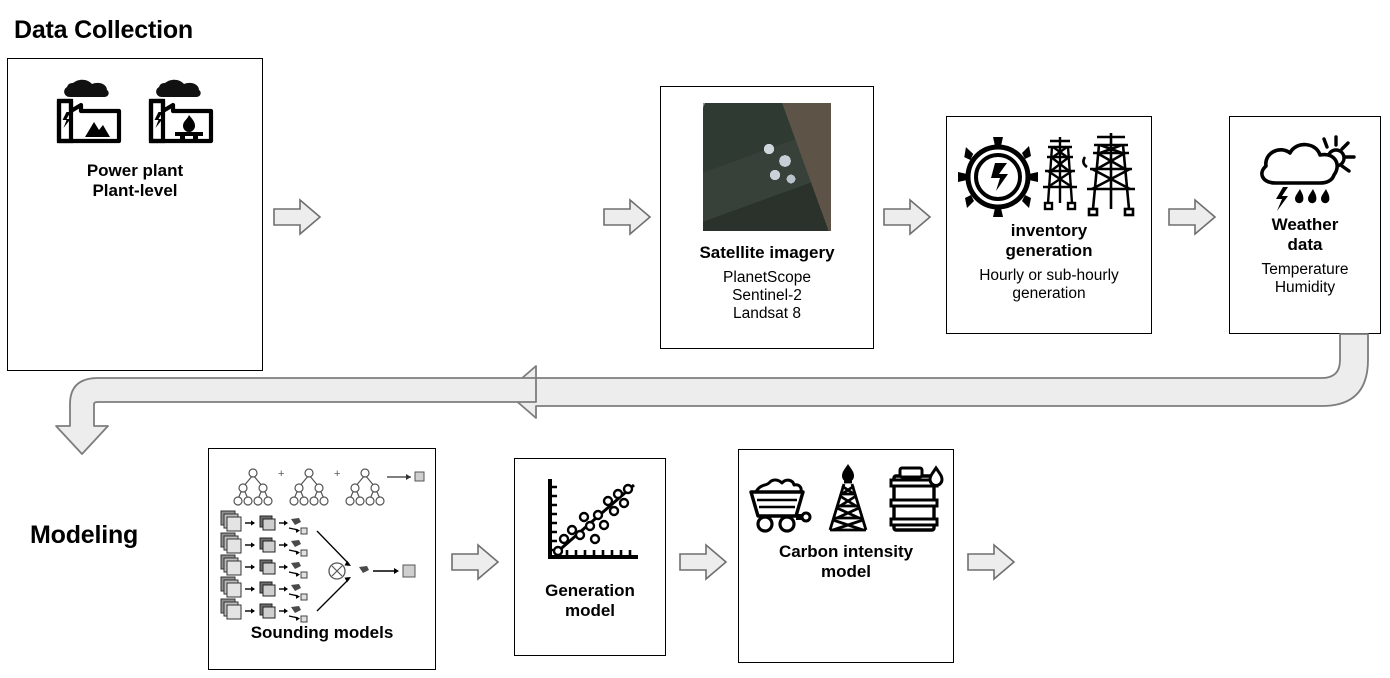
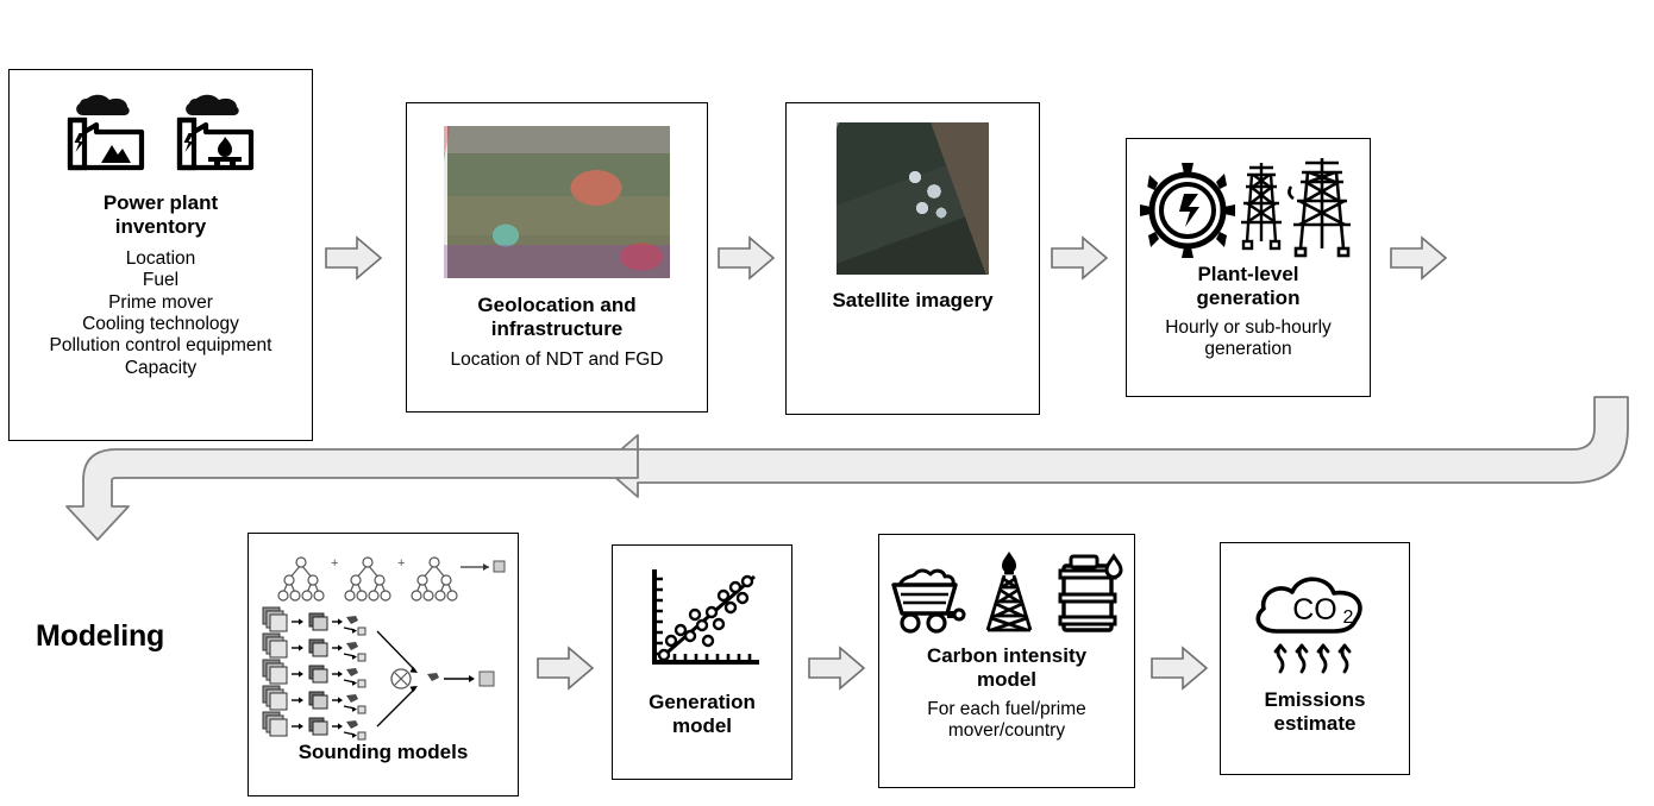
- Data Collection
  Modeling
  Power plant
- Plant-level
+ inventory
+ Location
+ Fuel
+ Prime mover
+ Cooling technology
+ Pollution control equipment
+ Capacity
+ Geolocation and
+ infrastructure
+ Location of NDT and FGD
  Satellite imagery
- PlanetScope
- Sentinel-2
- Landsat 8
- inventory
+ Plant-level
  generation
  Hourly or sub-hourly
  generation
- Weather
- data
- Temperature
- Humidity
  +
  +
  Sounding models
  Generation
  model
  Carbon intensity
  model
+ For each fuel/prime
+ mover/country
+ CO
+ 2
+ Emissions
+ estimate
